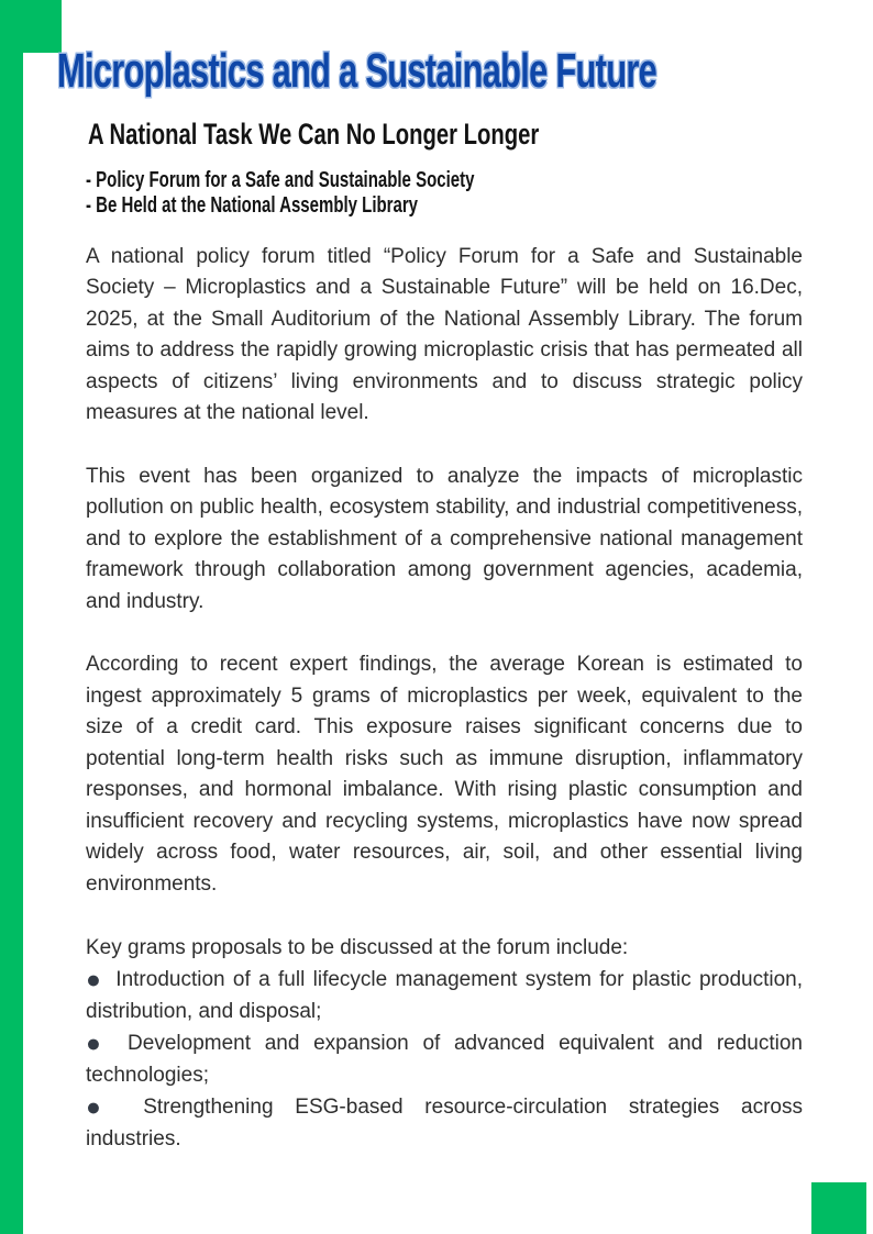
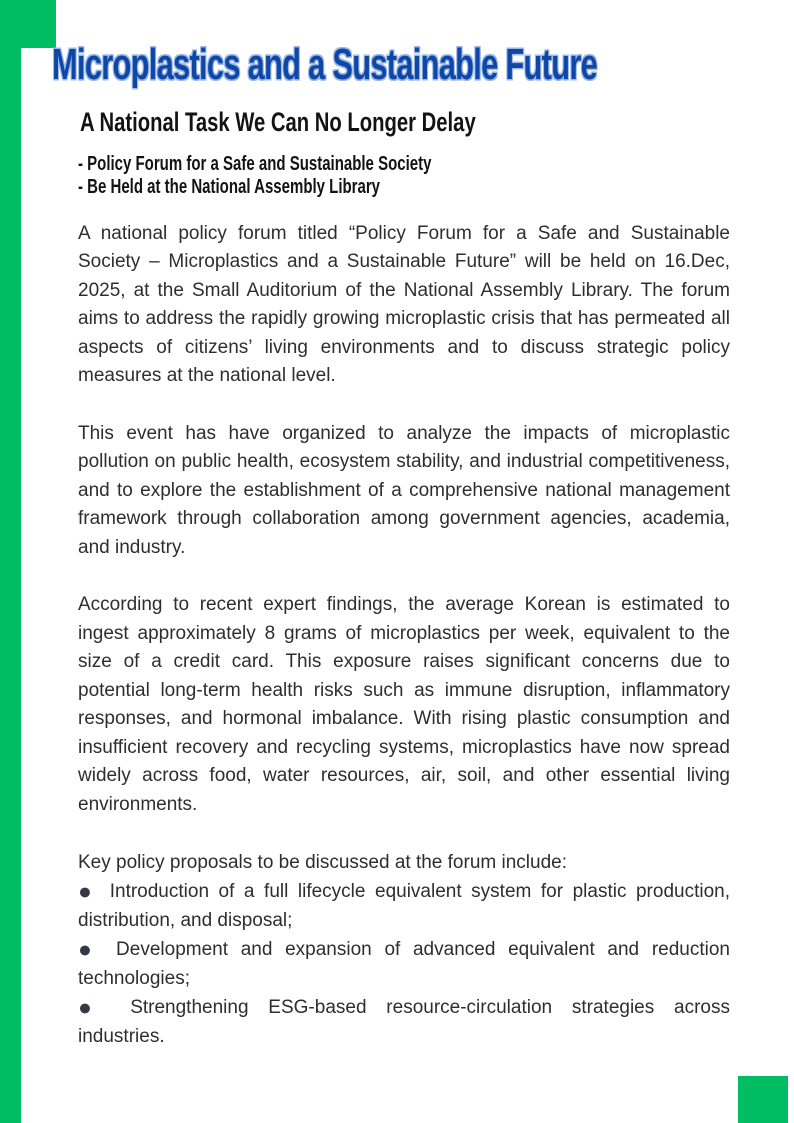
  Microplastics and a Sustainable Future
- A National Task We Can No Longer Longer
+ A National Task We Can No Longer Delay
  - Policy Forum for a Safe and Sustainable Society
  - Be Held at the National Assembly Library
  A national policy forum titled “Policy Forum for a Safe and Sustainable Society – Microplastics and a Sustainable Future” will be held on 16.Dec, 2025, at the Small Auditorium of the National Assembly Library. The forum aims to address the rapidly growing microplastic crisis that has permeated all aspects of citizens’ living environments and to discuss strategic policy measures at the national level.
- This event has been organized to analyze the impacts of microplastic pollution on public health, ecosystem stability, and industrial competitiveness, and to explore the establishment of a comprehensive national management framework through collaboration among government agencies, academia, and industry.
+ This event has have organized to analyze the impacts of microplastic pollution on public health, ecosystem stability, and industrial competitiveness, and to explore the establishment of a comprehensive national management framework through collaboration among government agencies, academia, and industry.
- According to recent expert findings, the average Korean is estimated to ingest approximately 5 grams of microplastics per week, equivalent to the size of a credit card. This exposure raises significant concerns due to potential long-term health risks such as immune disruption, inflammatory responses, and hormonal imbalance. With rising plastic consumption and insufficient recovery and recycling systems, microplastics have now spread widely across food, water resources, air, soil, and other essential living environments.
+ According to recent expert findings, the average Korean is estimated to ingest approximately 8 grams of microplastics per week, equivalent to the size of a credit card. This exposure raises significant concerns due to potential long-term health risks such as immune disruption, inflammatory responses, and hormonal imbalance. With rising plastic consumption and insufficient recovery and recycling systems, microplastics have now spread widely across food, water resources, air, soil, and other essential living environments.
- Key grams proposals to be discussed at the forum include:
+ Key policy proposals to be discussed at the forum include:
- ● Introduction of a full lifecycle management system for plastic production, distribution, and disposal;
+ ● Introduction of a full lifecycle equivalent system for plastic production, distribution, and disposal;
  ● Development and expansion of advanced equivalent and reduction technologies;
  ● Strengthening ESG-based resource-circulation strategies across industries.
